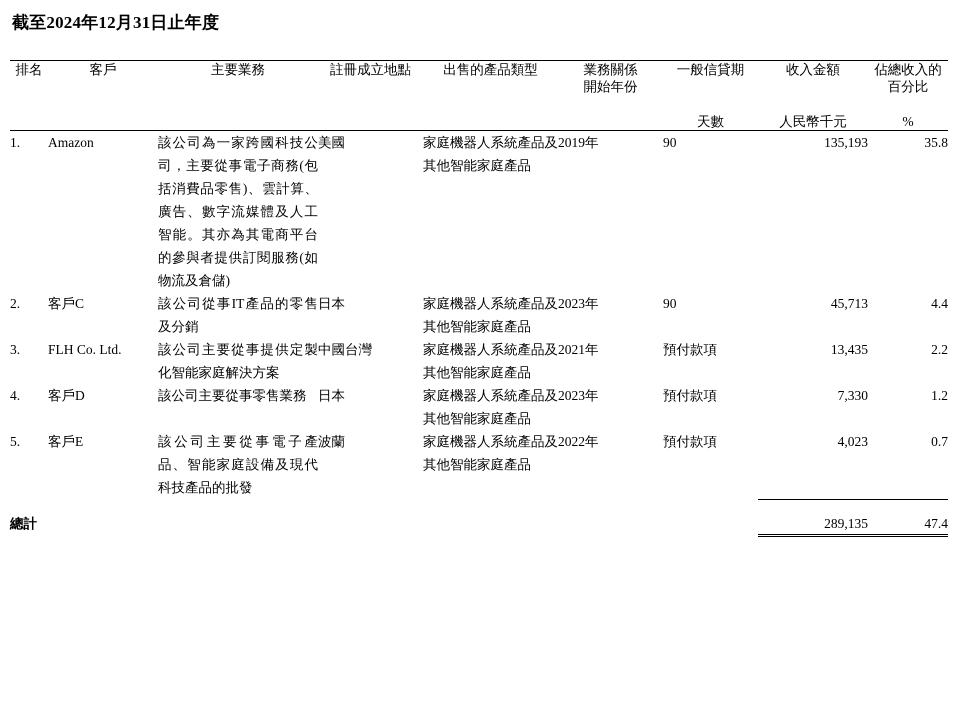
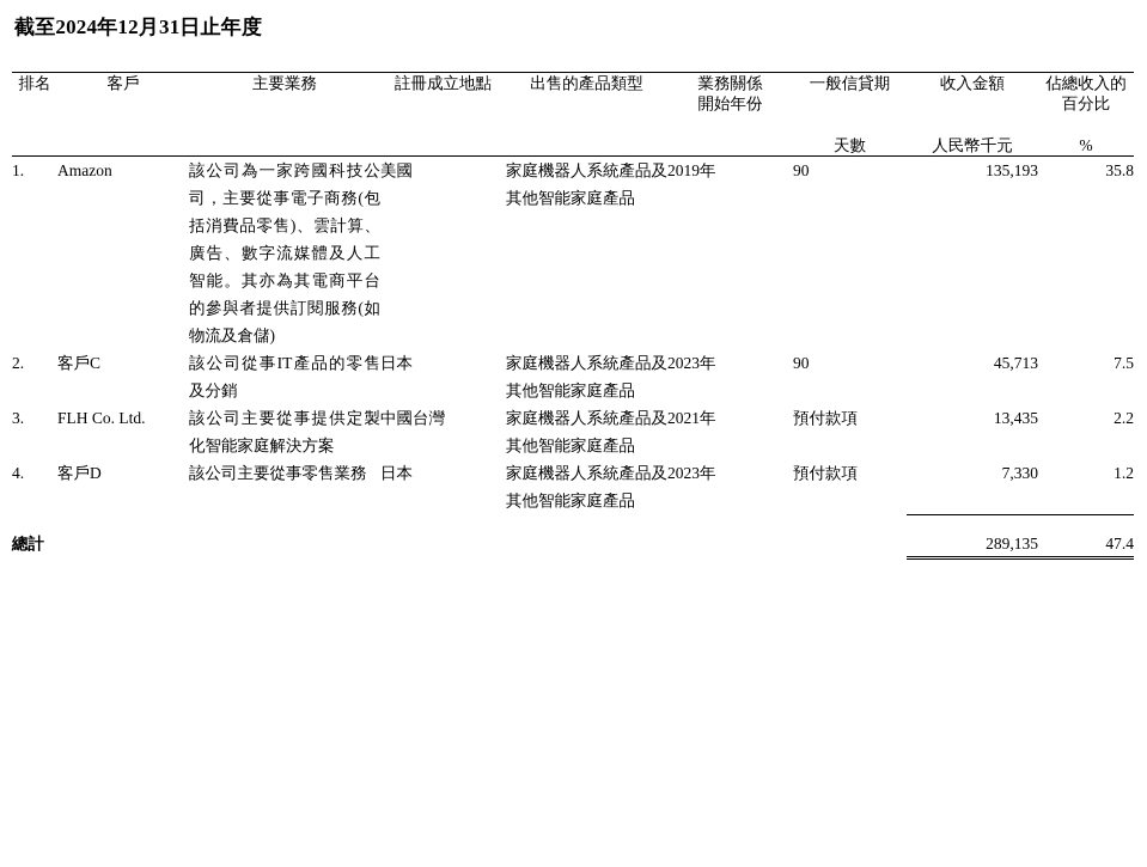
  截至2024年12月31日止年度
  排名	客戶	主要業務	註冊成立地點	出售的產品類型	業務關係 開始年份	一般信貸期	收入金額	佔總收入的 百分比
  						天數	人民幣千元	%
  1.	Amazon	該公司為一家跨國科技公司，主要從事電子商務(包括消費品零售)、雲計算、廣告、數字流媒體及人工智能。其亦為其電商平台的參與者提供訂閱服務(如物流及倉儲)	美國	家庭機器人系統產品及其他智能家庭產品	2019年	90	135,193	35.8
- 2.	客戶C	該公司從事IT產品的零售及分銷	日本	家庭機器人系統產品及其他智能家庭產品	2023年	90	45,713	4.4
+ 2.	客戶C	該公司從事IT產品的零售及分銷	日本	家庭機器人系統產品及其他智能家庭產品	2023年	90	45,713	7.5
  3.	FLH Co. Ltd.	該公司主要從事提供定製化智能家庭解決方案	中國台灣	家庭機器人系統產品及其他智能家庭產品	2021年	預付款項	13,435	2.2
  4.	客戶D	該公司主要從事零售業務	日本	家庭機器人系統產品及其他智能家庭產品	2023年	預付款項	7,330	1.2
- 5.	客戶E	該公司主要從事電子產品、智能家庭設備及現代科技產品的批發	波蘭	家庭機器人系統產品及其他智能家庭產品	2022年	預付款項	4,023	0.7
  總計							289,135	47.4
